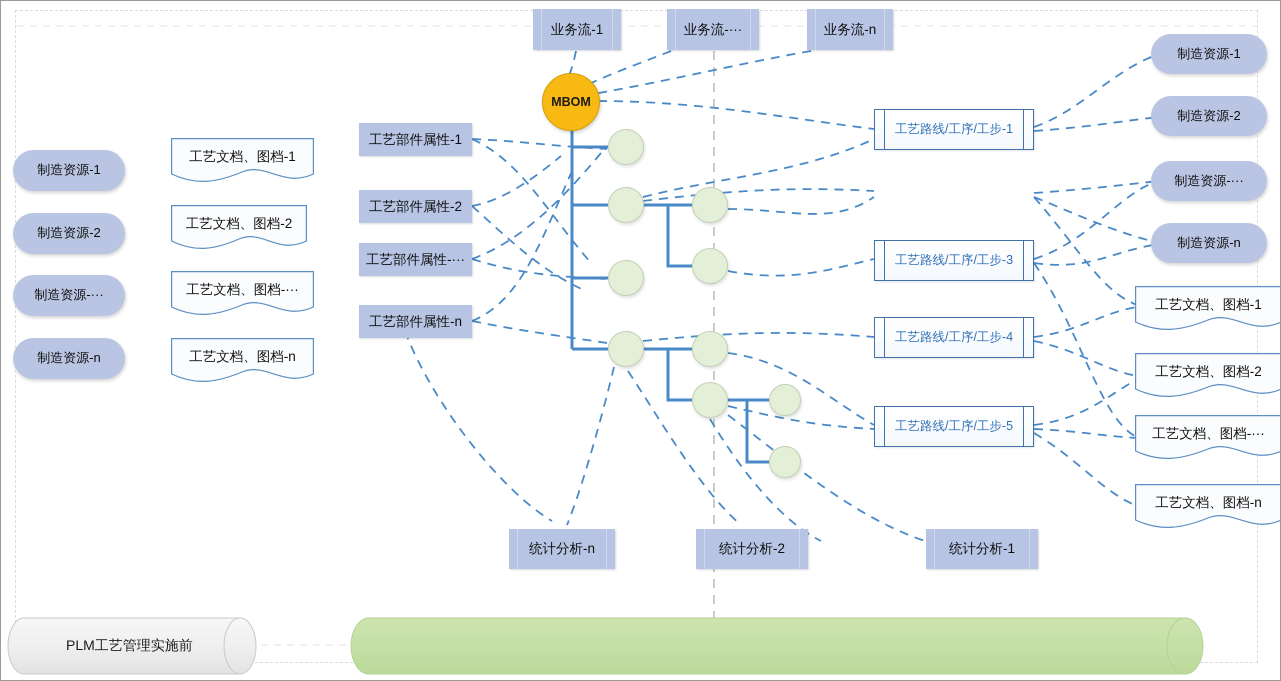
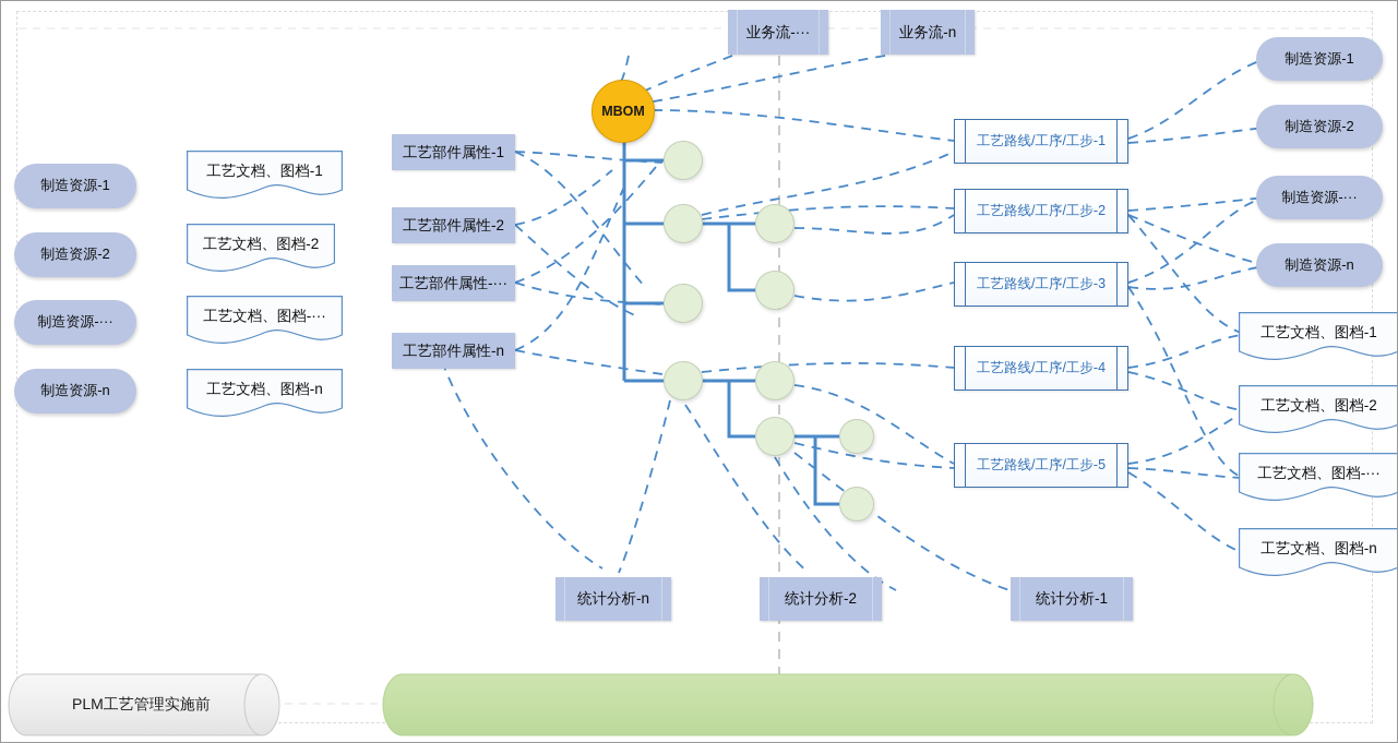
- 业务流-1
  业务流-···
  业务流-n
  MBOM
  工艺部件属性-1
  工艺部件属性-2
  工艺部件属性-···
  工艺部件属性-n
  制造资源-1
  制造资源-2
  制造资源-···
  制造资源-n
  工艺文档、图档-1
  工艺文档、图档-2
  工艺文档、图档-···
  工艺文档、图档-n
  工艺路线/工序/工步-1
+ 工艺路线/工序/工步-2
  工艺路线/工序/工步-3
  工艺路线/工序/工步-4
  工艺路线/工序/工步-5
  制造资源-1
  制造资源-2
  制造资源-···
  制造资源-n
  工艺文档、图档-1
  工艺文档、图档-2
  工艺文档、图档-···
  工艺文档、图档-n
  统计分析-n
  统计分析-2
  统计分析-1
  PLM工艺管理实施前
